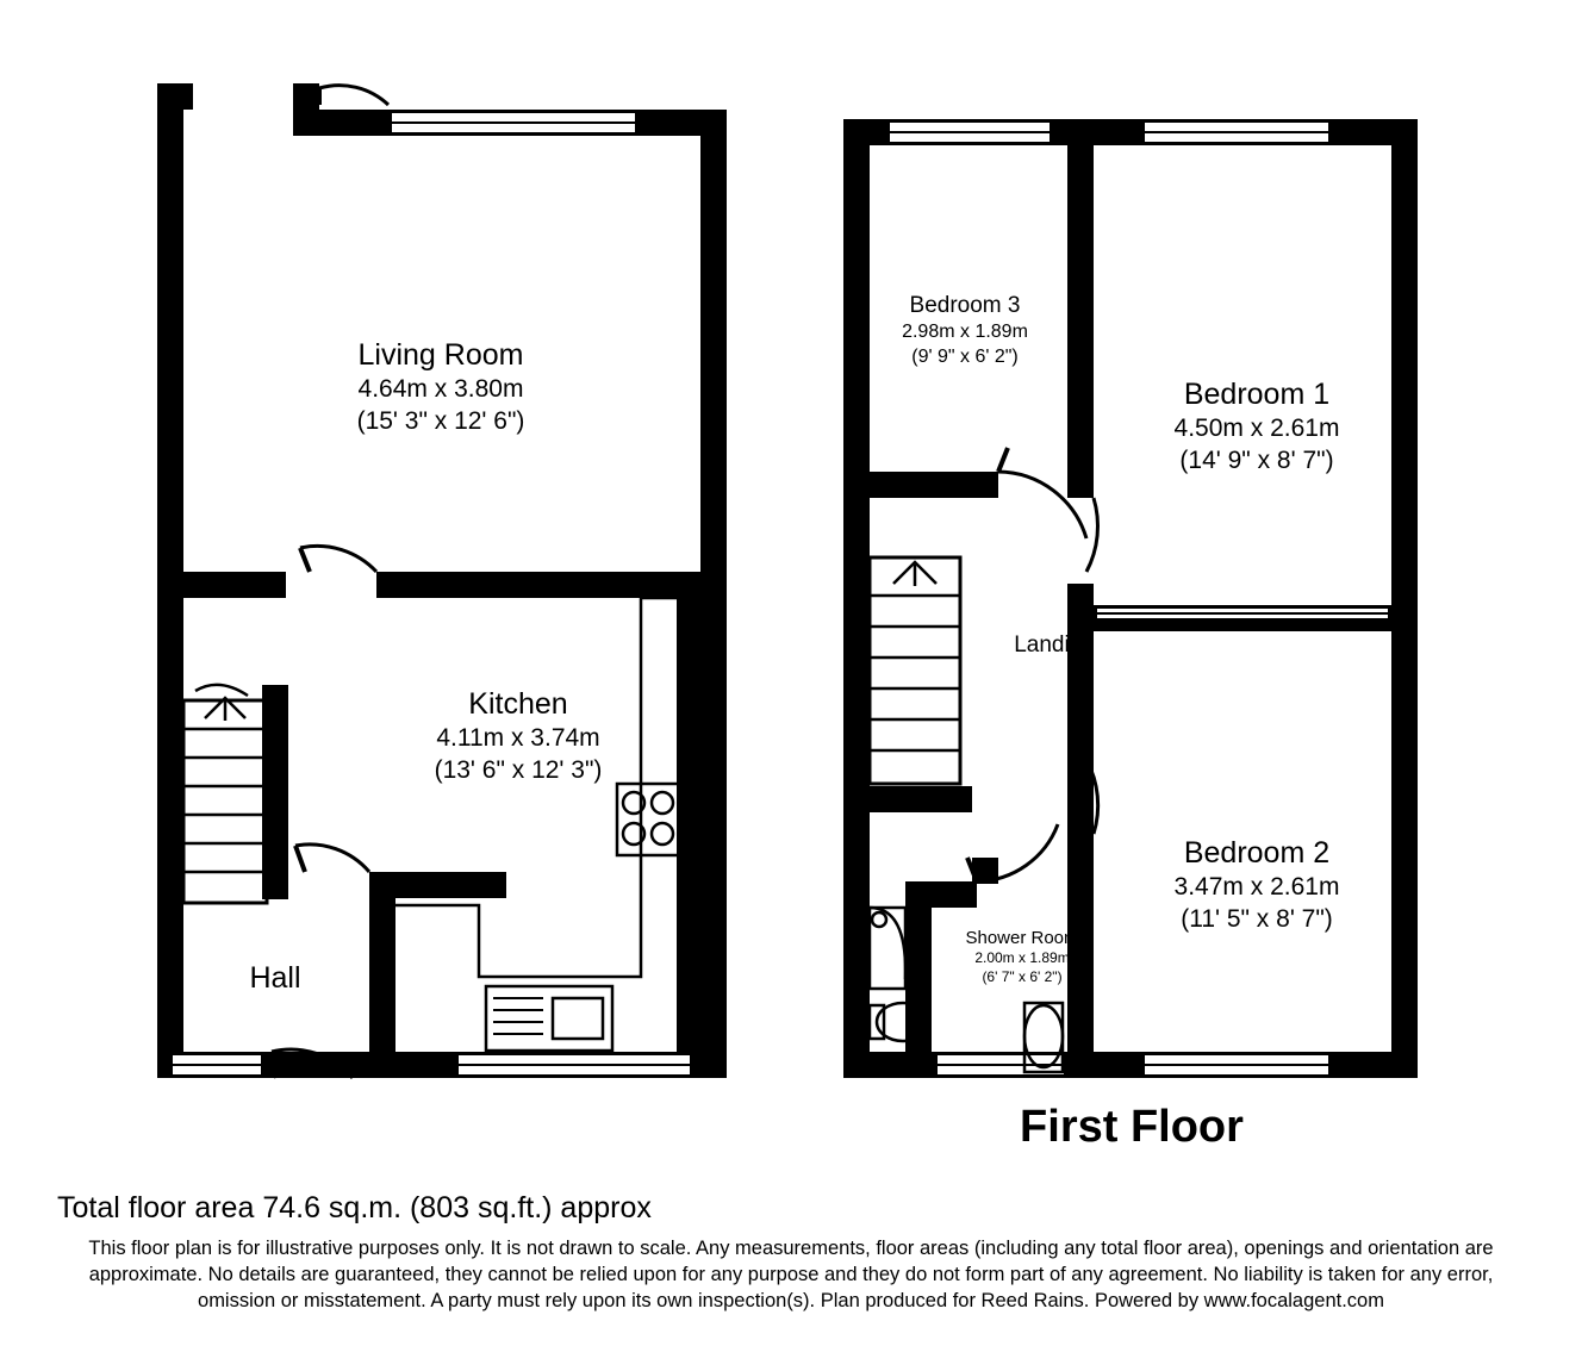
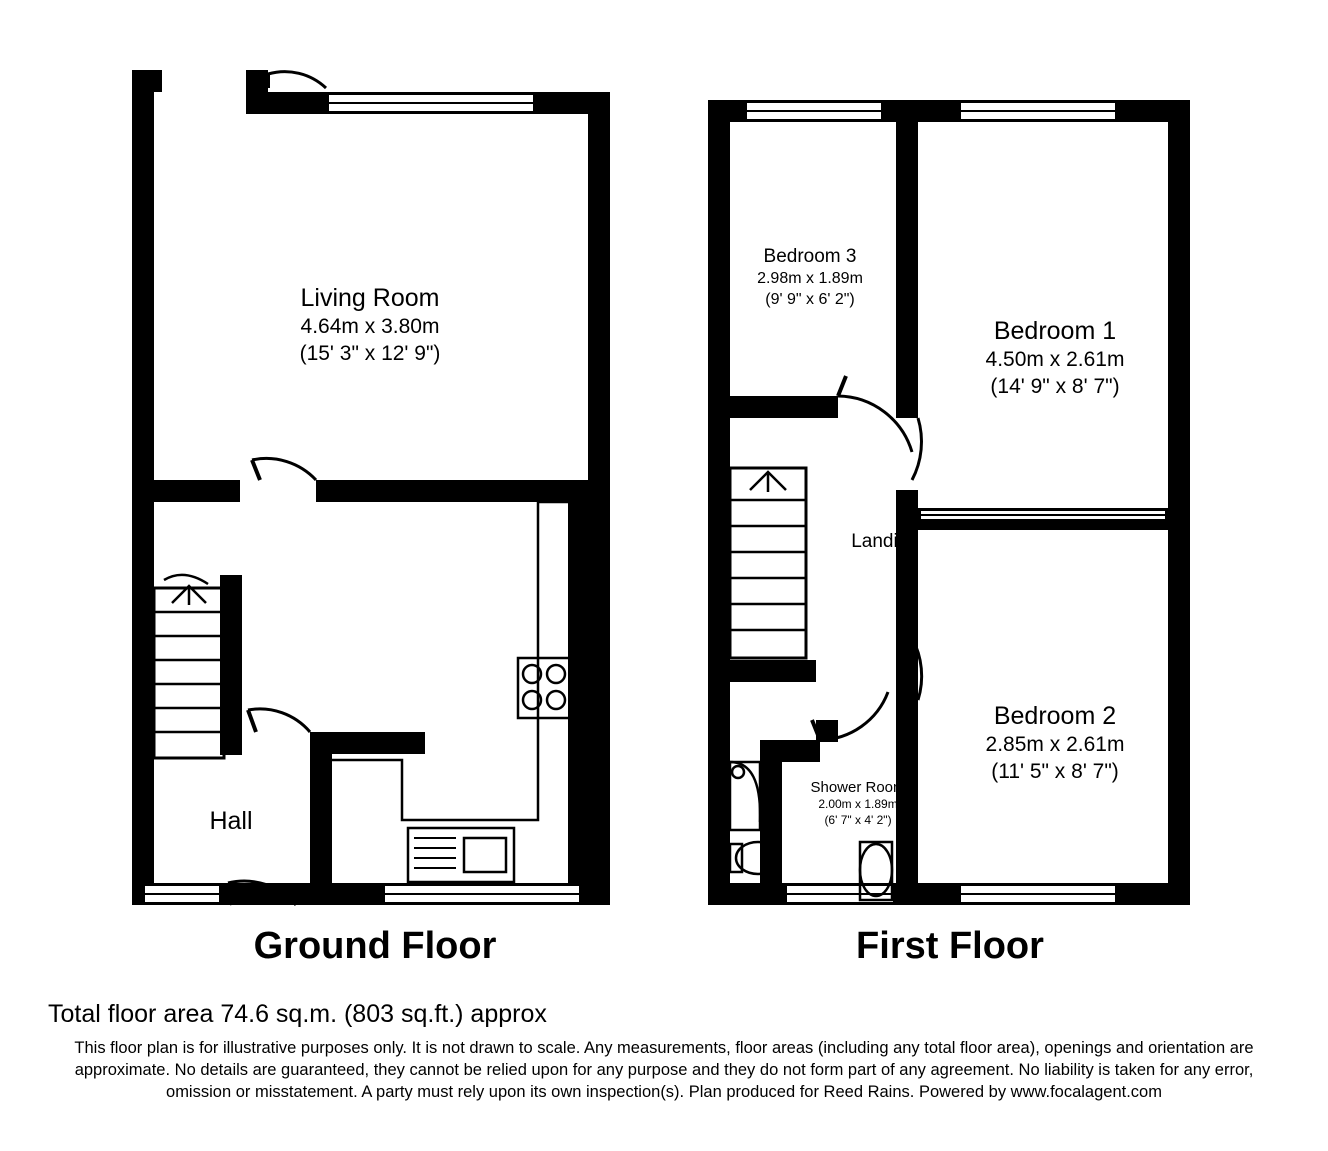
  Living Room
  4.64m x 3.80m
- (15' 3" x 12' 6")
+ (15' 3" x 12' 9")
- Kitchen
- 4.11m x 3.74m
- (13' 6" x 12' 3")
  Hall
  Bedroom 3
  2.98m x 1.89m
  (9' 9" x 6' 2")
  Bedroom 1
  4.50m x 2.61m
  (14' 9" x 8' 7")
  Bedroom 2
- 3.47m x 2.61m
+ 2.85m x 2.61m
  (11' 5" x 8' 7")
  Landing
  Shower Room
  2.00m x 1.89m
- (6' 7" x 6' 2")
+ (6' 7" x 4' 2")
+ Ground Floor
  First Floor
  Total floor area 74.6 sq.m. (803 sq.ft.) approx
  This floor plan is for illustrative purposes only. It is not drawn to scale. Any measurements, floor areas (including any total floor area), openings and orientation are approximate. No details are guaranteed, they cannot be relied upon for any purpose and they do not form part of any agreement. No liability is taken for any error, omission or misstatement. A party must rely upon its own inspection(s). Plan produced for Reed Rains. Powered by www.focalagent.com
